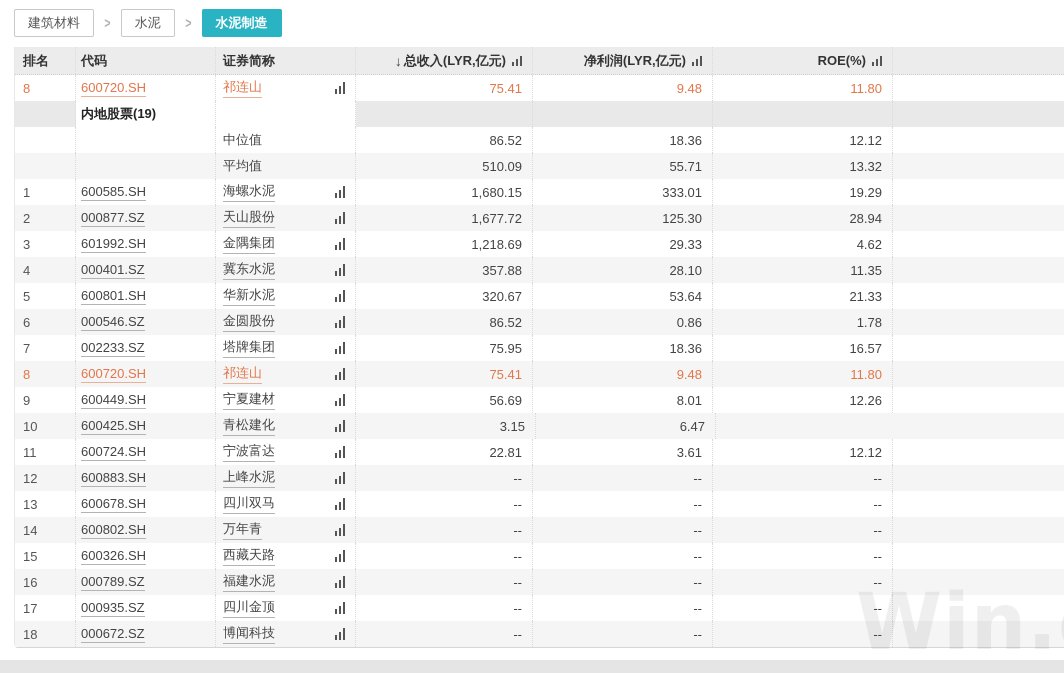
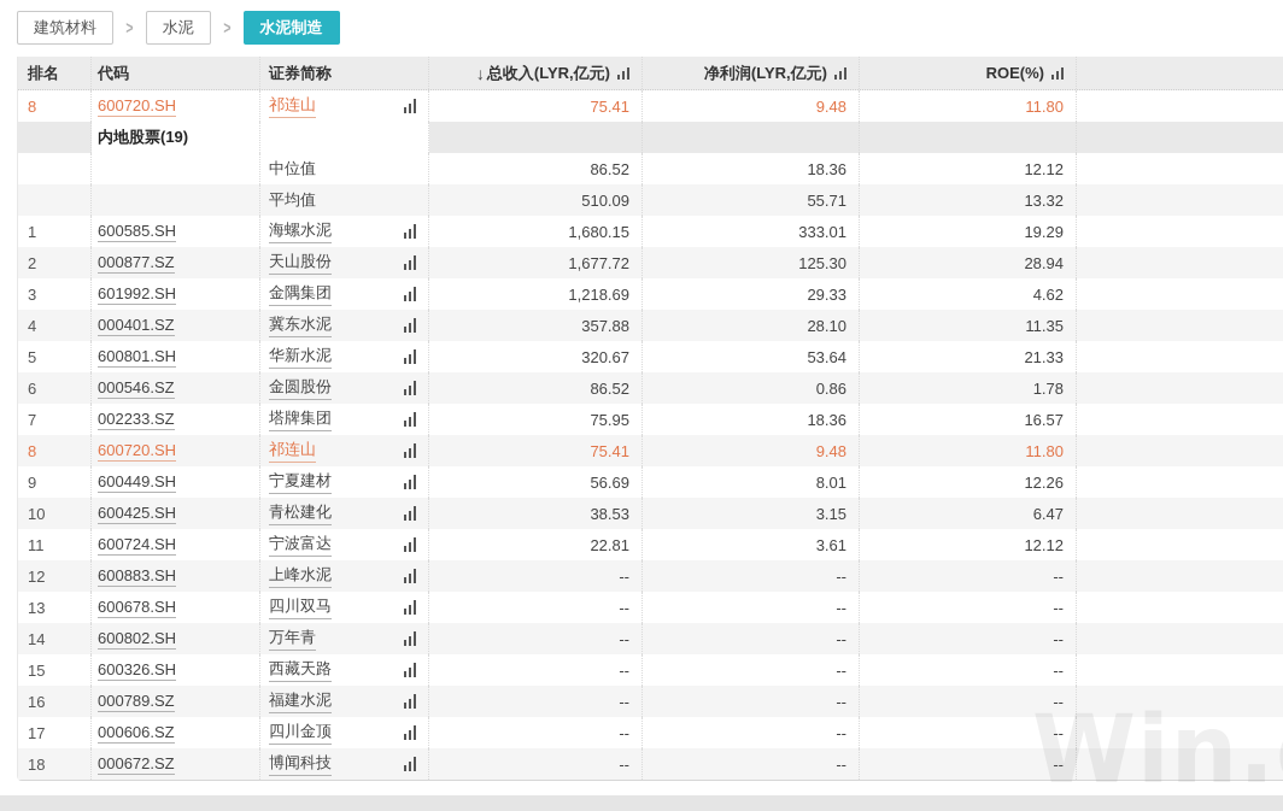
  建筑材料
  >
  水泥
  >
  水泥制造
  排名
  代码
  证券简称
  ↓
  总收入(LYR,亿元)
  净利润(LYR,亿元)
  ROE(%)
  8
  600720.SH
  祁连山
  75.41
  9.48
  11.80
  内地股票(19)
  中位值
  86.52
  18.36
  12.12
  平均值
  510.09
  55.71
  13.32
  1
  600585.SH
  海螺水泥
  1,680.15
  333.01
  19.29
  2
  000877.SZ
  天山股份
  1,677.72
  125.30
  28.94
  3
  601992.SH
  金隅集团
  1,218.69
  29.33
  4.62
  4
  000401.SZ
  冀东水泥
  357.88
  28.10
  11.35
  5
  600801.SH
  华新水泥
  320.67
  53.64
  21.33
  6
  000546.SZ
  金圆股份
  86.52
  0.86
  1.78
  7
  002233.SZ
  塔牌集团
  75.95
  18.36
  16.57
  8
  600720.SH
  祁连山
  75.41
  9.48
  11.80
  9
  600449.SH
  宁夏建材
  56.69
  8.01
  12.26
  10
  600425.SH
  青松建化
+ 38.53
  3.15
  6.47
  11
  600724.SH
  宁波富达
  22.81
  3.61
  12.12
  12
  600883.SH
  上峰水泥
  --
  --
  --
  13
  600678.SH
  四川双马
  --
  --
  --
  14
  600802.SH
  万年青
  --
  --
  --
  15
  600326.SH
  西藏天路
  --
  --
  --
  16
  000789.SZ
  福建水泥
  --
  --
  --
  17
- 000935.SZ
+ 000606.SZ
  四川金顶
  --
  --
  --
  18
  000672.SZ
  博闻科技
  --
  --
  --
  Win.
